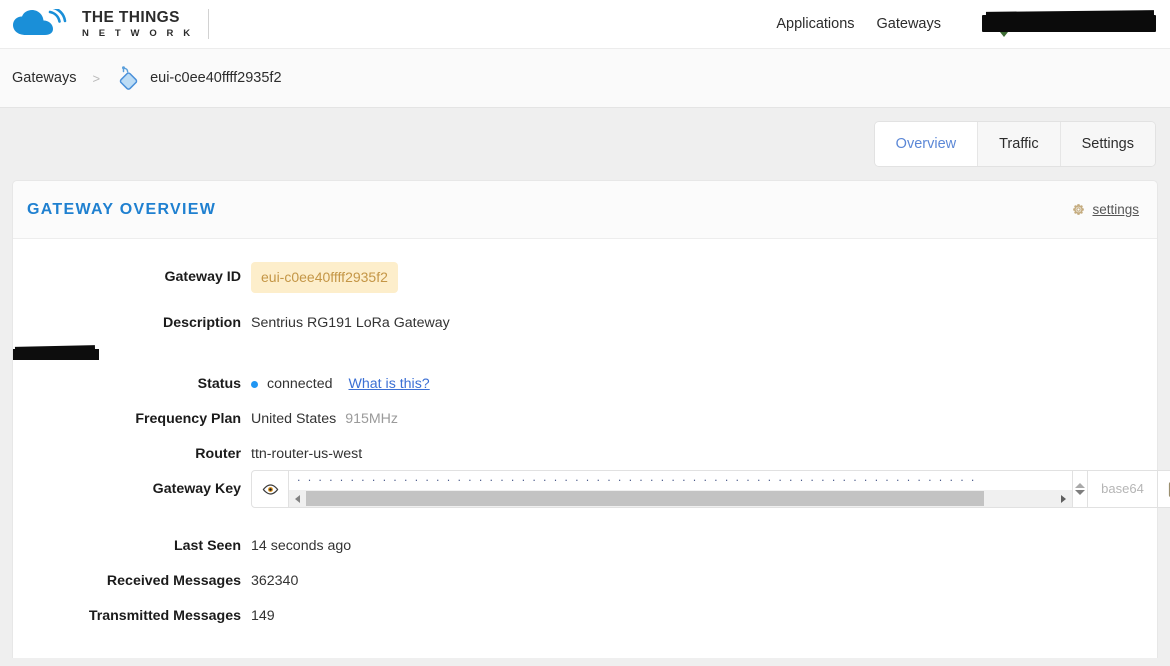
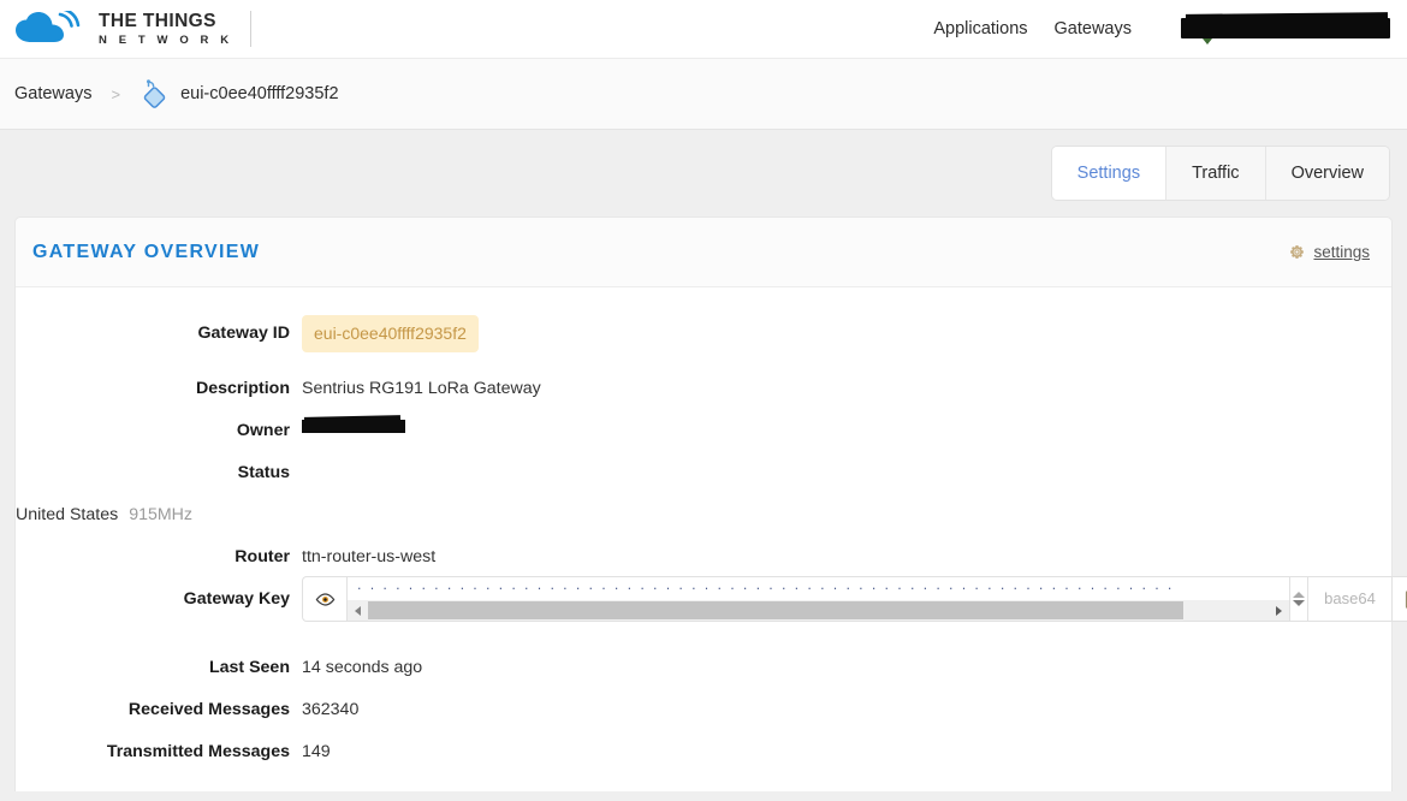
  THE THINGS
  N E T W O R K
  Applications
  Gateways
  Gateways
  >
  eui-c0ee40ffff2935f2
- Overview
+ Settings
  Traffic
- Settings
+ Overview
  GATEWAY OVERVIEW
  settings
  Gateway ID
  eui-c0ee40ffff2935f2
  Description
  Sentrius RG191 LoRa Gateway
+ Owner
  Status
- connected
- What is this?
- Frequency Plan
  United States
  915MHz
  Router
  ttn-router-us-west
  Gateway Key
  ································································
  base64
  Last Seen
  14 seconds ago
  Received Messages
  362340
  Transmitted Messages
  149
